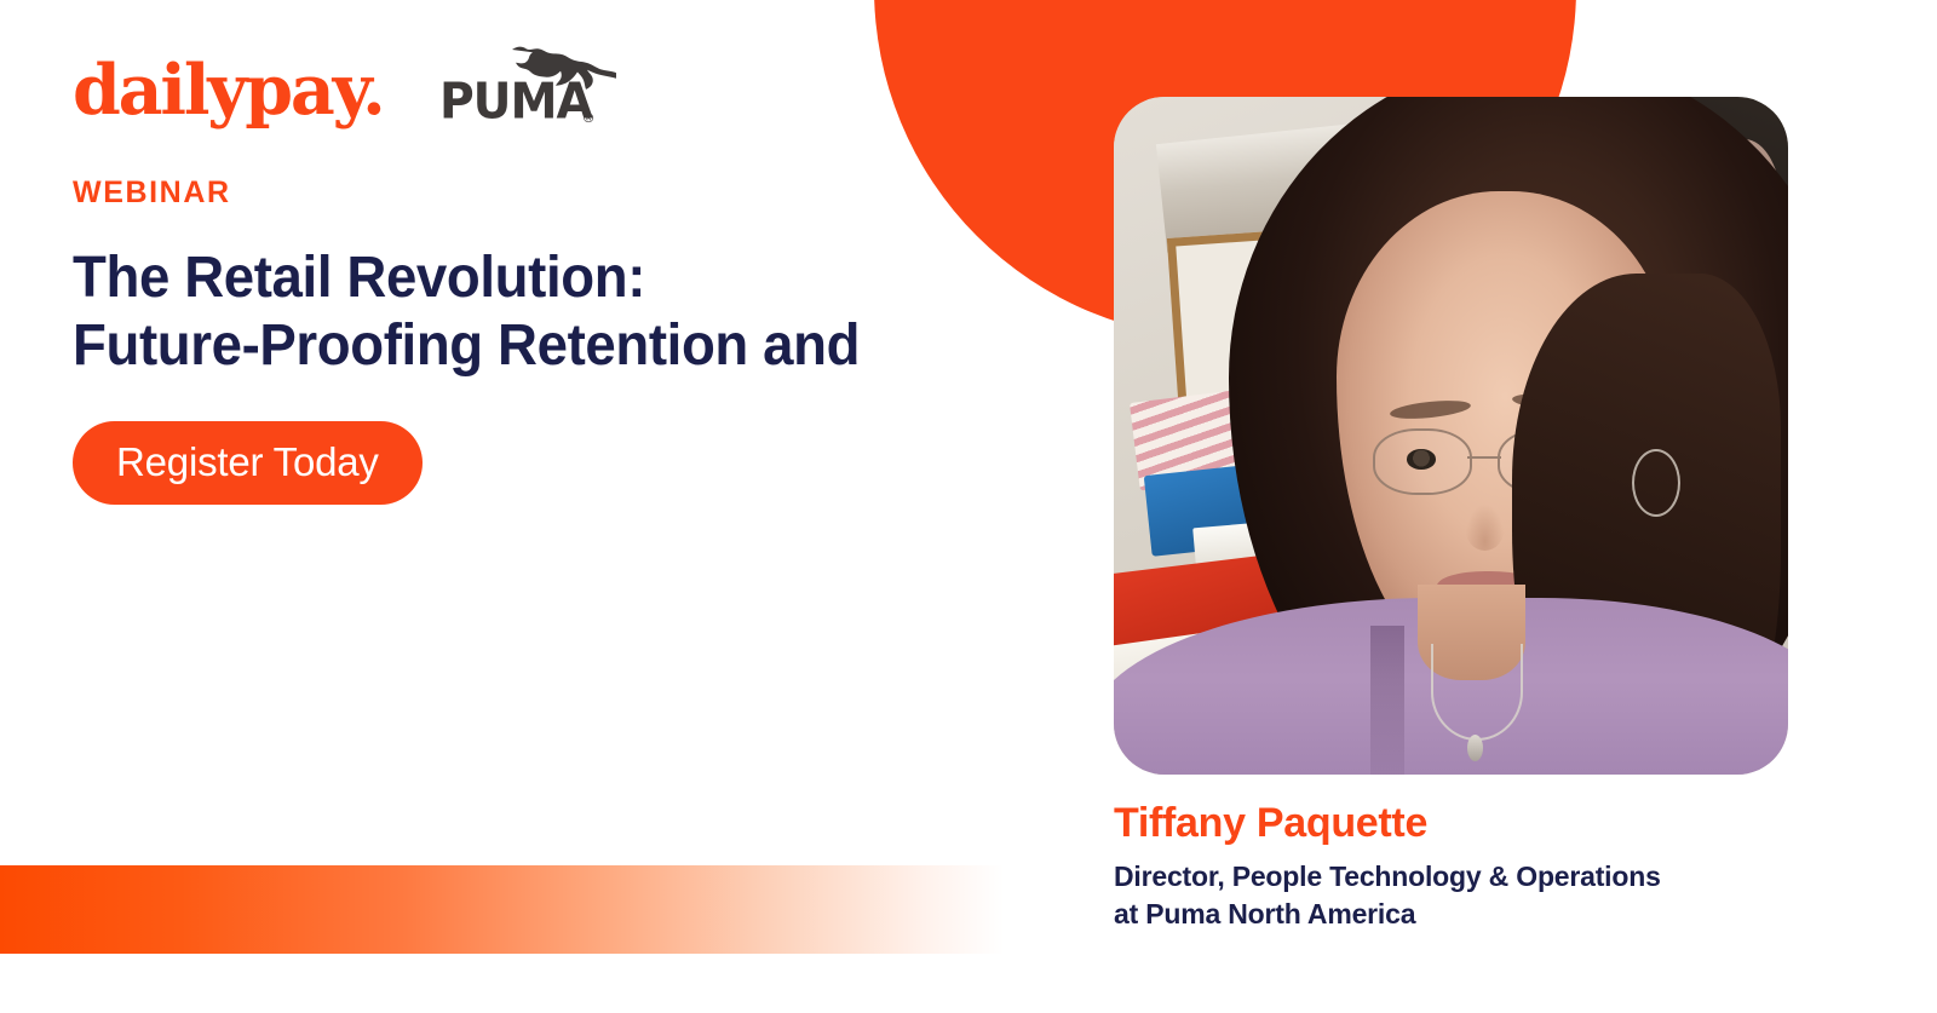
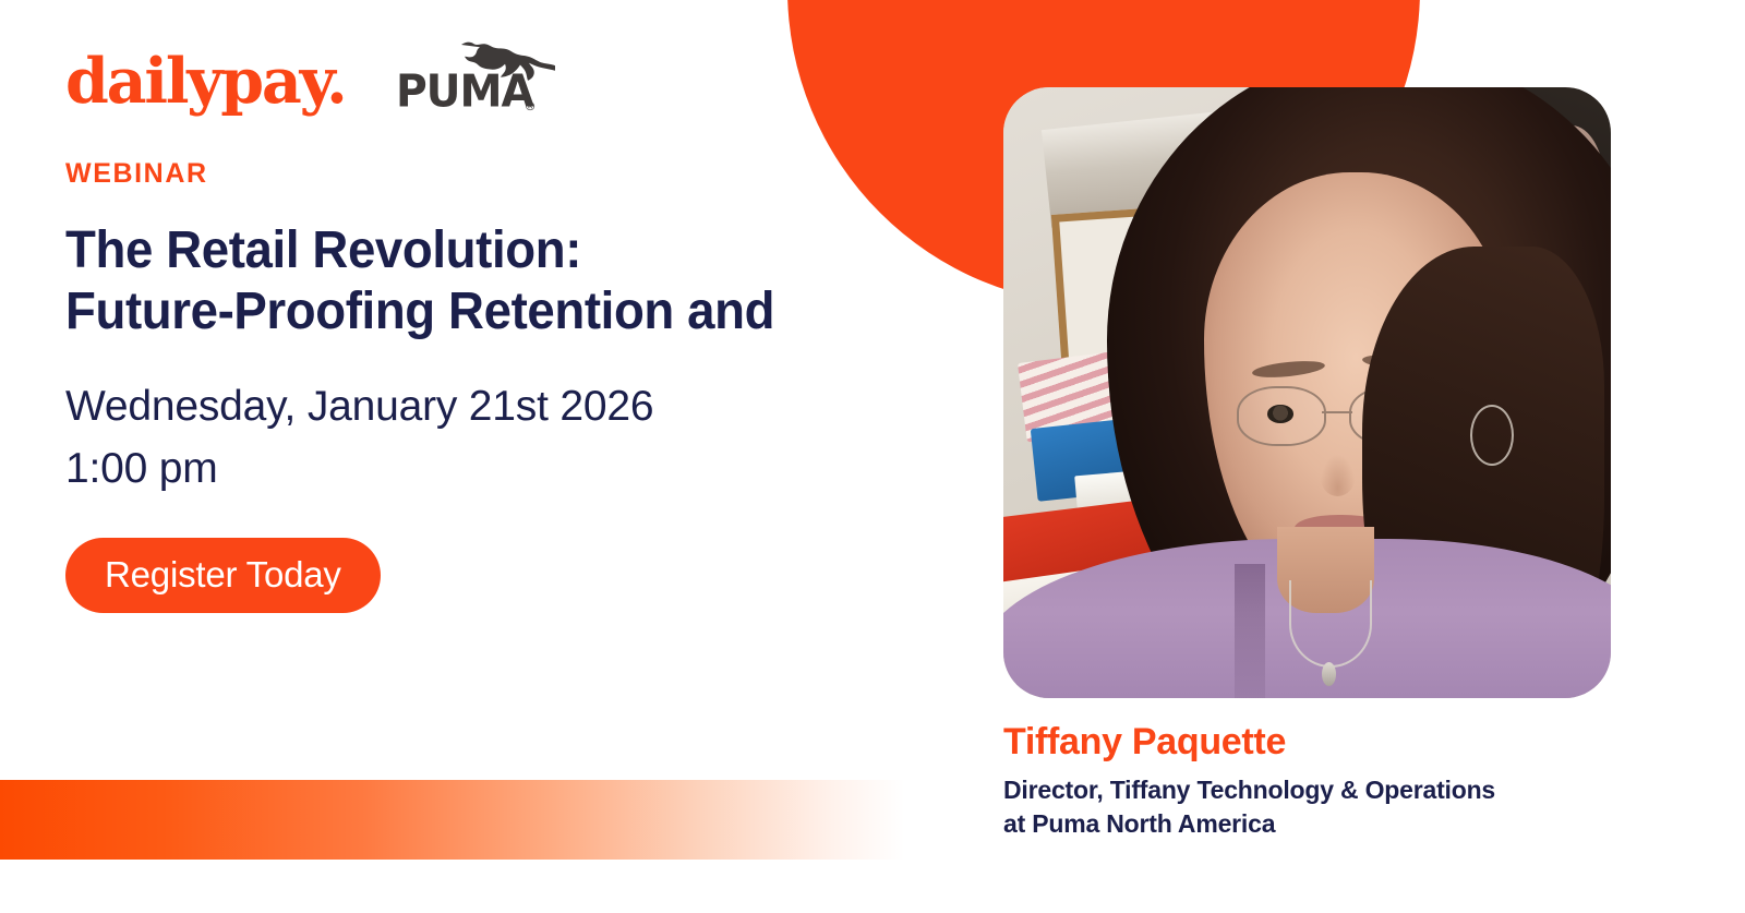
  dailypay.
  PUMA
  ®
  WEBINAR
  The Retail Revolution:
  Future-Proofing Retention and
+ Wednesday, January 21st 2026
+ 1:00 pm
  Register Today
  Tiffany Paquette
- Director, People Technology & Operations
+ Director, Tiffany Technology & Operations
  at Puma North America
